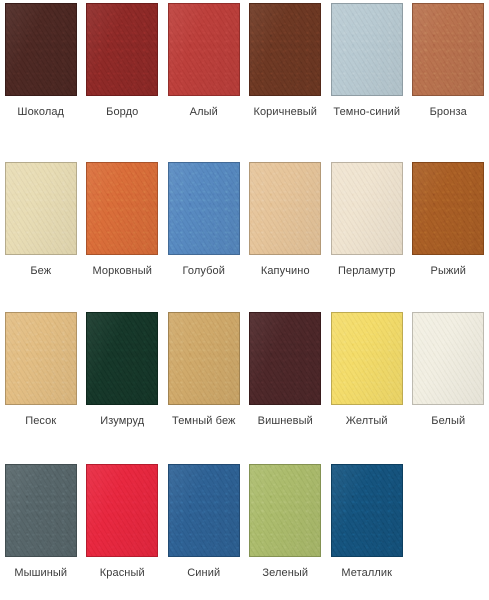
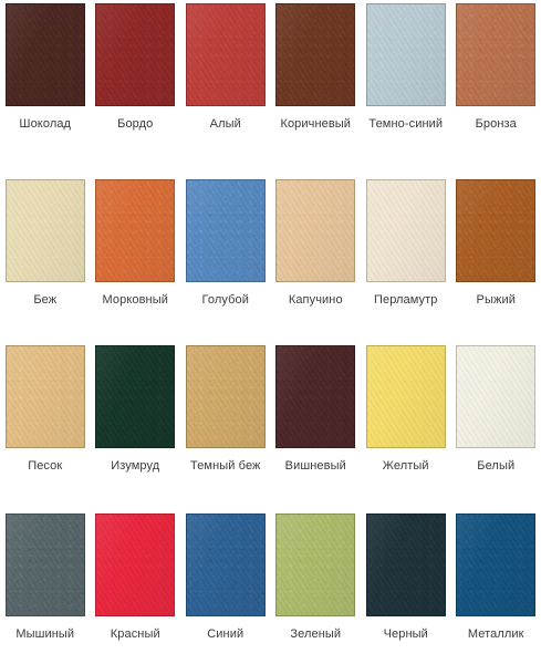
  Шоколад
  Бордо
  Алый
  Коричневый
  Темно-синий
  Бронза
  Беж
  Морковный
  Голубой
  Капучино
  Перламутр
  Рыжий
  Песок
  Изумруд
  Темный беж
  Вишневый
  Желтый
  Белый
  Мышиный
  Красный
  Синий
  Зеленый
+ Черный
  Металлик
